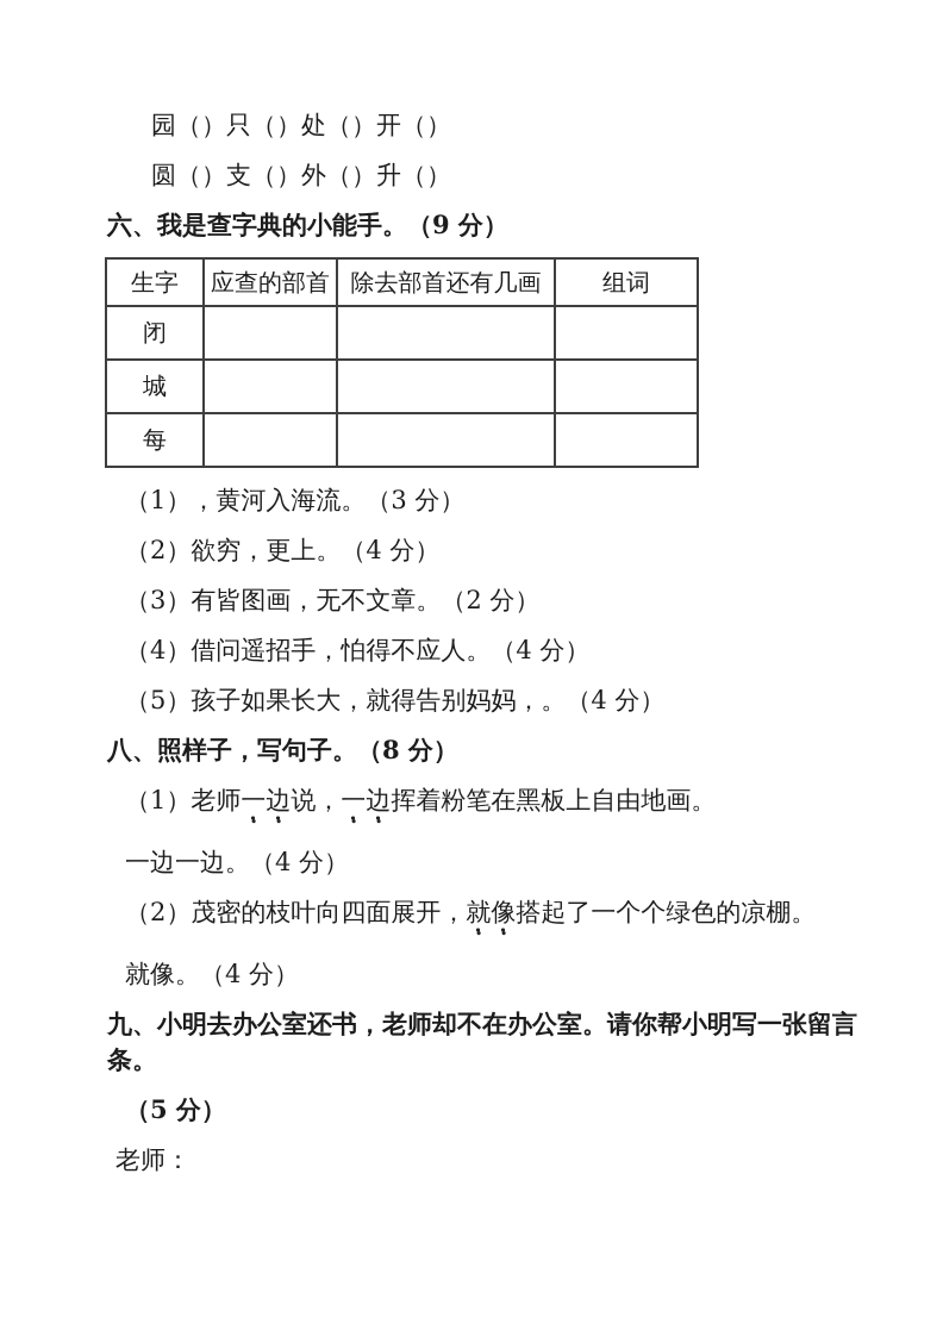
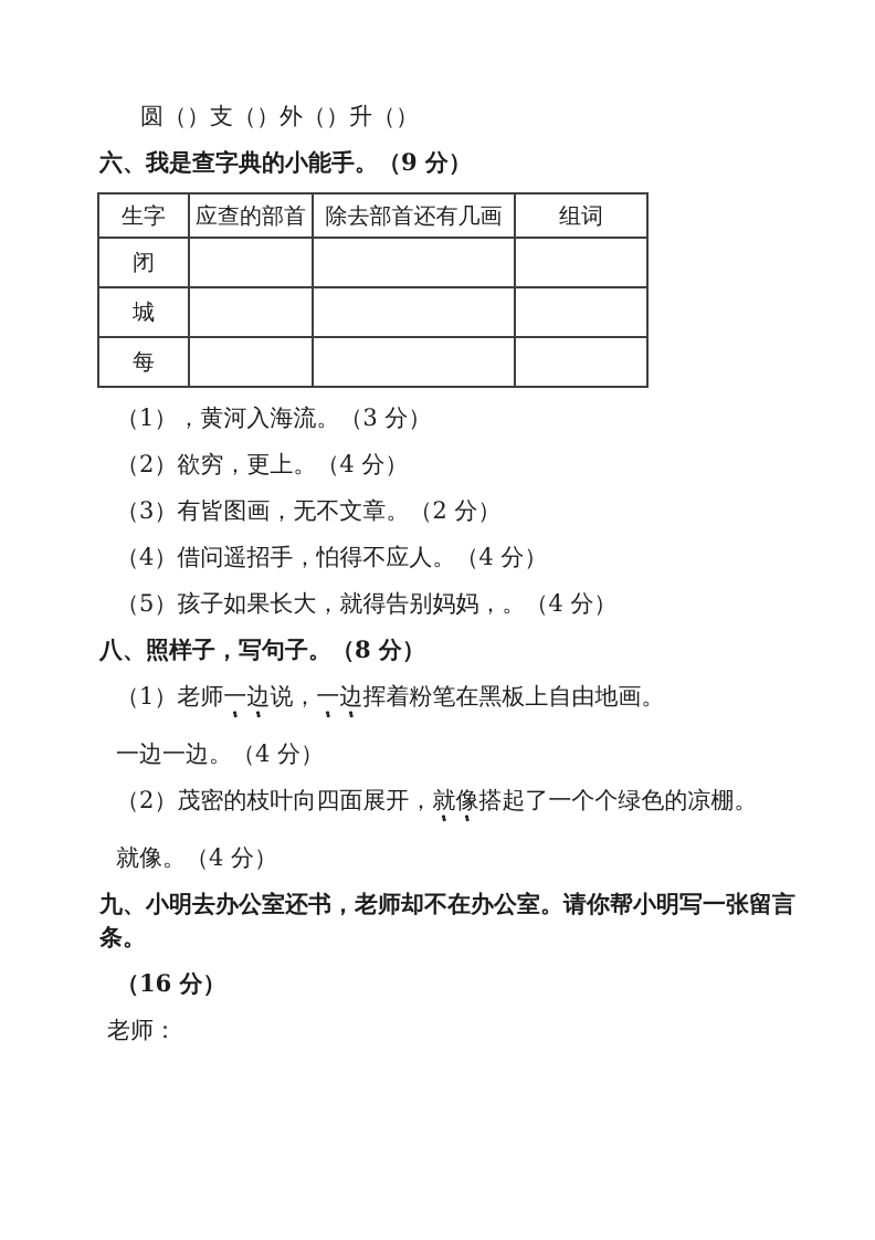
- 园（）只（）处（）开（）
  圆（）支（）外（）升（）
  六、我是查字典的小能手。（9 分）
  生字	应查的部首	除去部首还有几画	组词
  闭
  城
  每
  （1），黄河入海流。（3 分）
  （2）欲穷，更上。（4 分）
  （3）有皆图画，无不文章。（2 分）
  （4）借问遥招手，怕得不应人。（4 分）
  （5）孩子如果长大，就得告别妈妈，。（4 分）
  八、照样子，写句子。（8 分）
  （1）老师一边说，一边挥着粉笔在黑板上自由地画。
  一边一边。（4 分）
  （2）茂密的枝叶向四面展开，就像搭起了一个个绿色的凉棚。
  就像。（4 分）
  九、小明去办公室还书，老师却不在办公室。请你帮小明写一张留言条。
- （5 分）
+ （16 分）
  老师：
